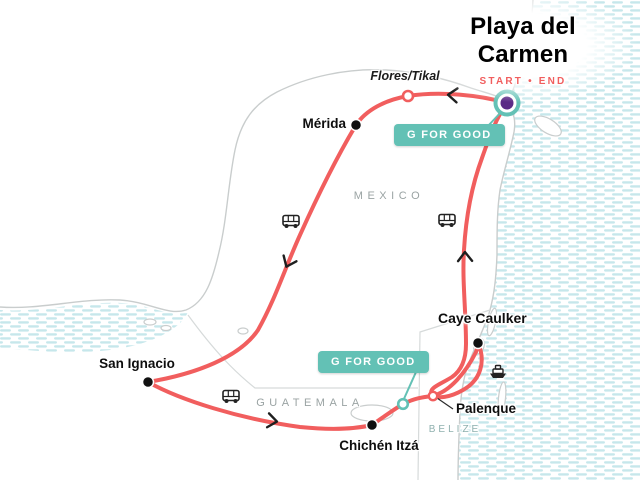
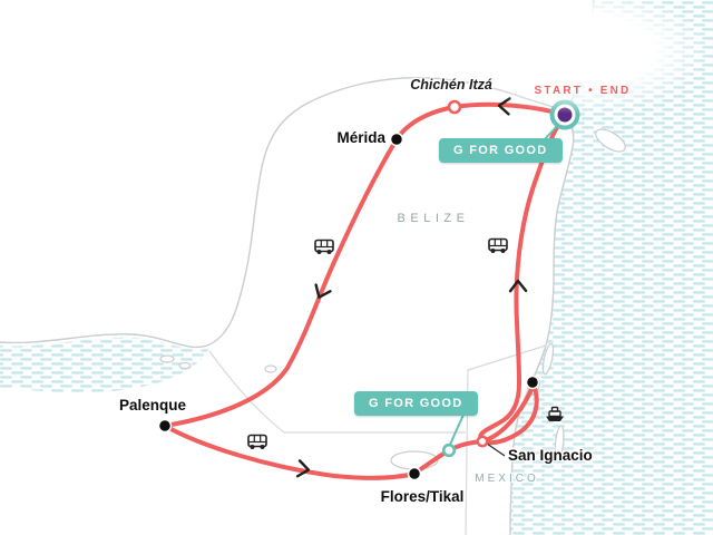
- Playa del Carmen
  START • END
  G FOR GOOD
  G FOR GOOD
- Flores/Tikal
+ Chichén Itzá
  Mérida
- San Ignacio
+ Palenque
- Chichén Itzá
+ Flores/Tikal
- Palenque
+ San Ignacio
- Caye Caulker
- MEXICO
+ BELIZE
- GUATEMALA
- BELIZE
+ MEXICO
